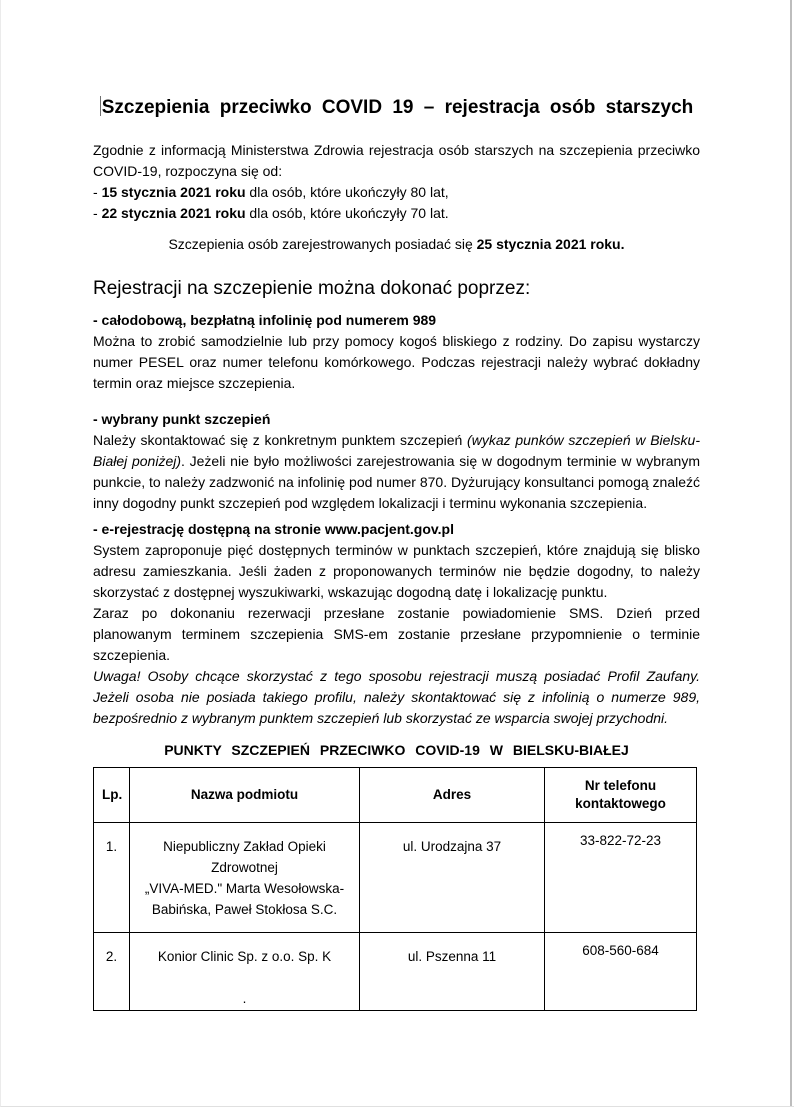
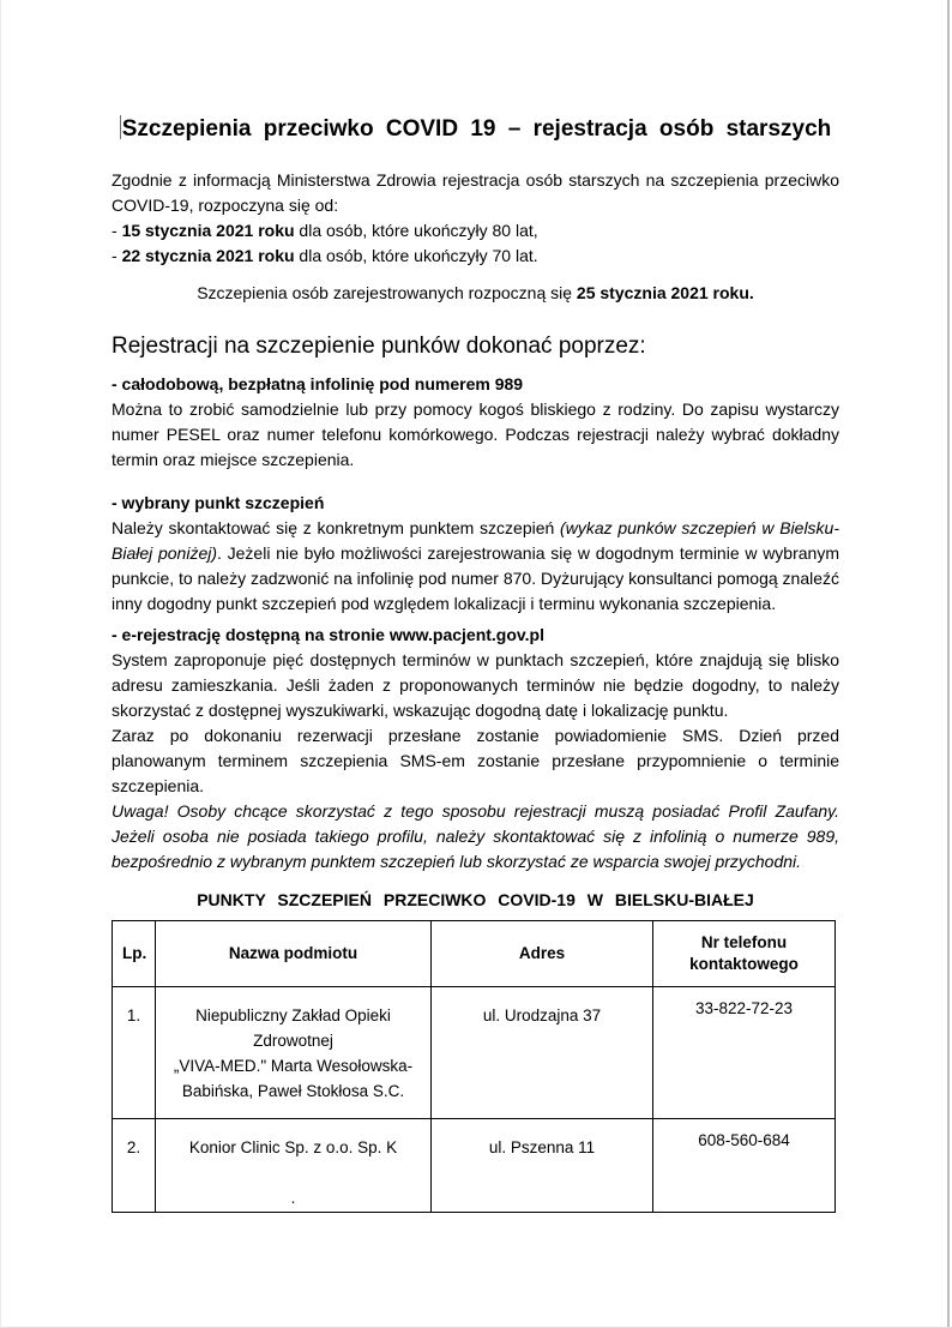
  Szczepienia przeciwko COVID 19 – rejestracja osób starszych
  Zgodnie z informacją Ministerstwa Zdrowia rejestracja osób starszych na szczepienia przeciwko COVID-19, rozpoczyna się od:
  - 15 stycznia 2021 roku dla osób, które ukończyły 80 lat,
  - 22 stycznia 2021 roku dla osób, które ukończyły 70 lat.
- Szczepienia osób zarejestrowanych posiadać się 25 stycznia 2021 roku.
+ Szczepienia osób zarejestrowanych rozpoczną się 25 stycznia 2021 roku.
- Rejestracji na szczepienie można dokonać poprzez:
+ Rejestracji na szczepienie punków dokonać poprzez:
  - całodobową, bezpłatną infolinię pod numerem 989
  Można to zrobić samodzielnie lub przy pomocy kogoś bliskiego z rodziny. Do zapisu wystarczy numer PESEL oraz numer telefonu komórkowego. Podczas rejestracji należy wybrać dokładny termin oraz miejsce szczepienia.
  - wybrany punkt szczepień
  Należy skontaktować się z konkretnym punktem szczepień (wykaz punków szczepień w Bielsku-Białej poniżej). Jeżeli nie było możliwości zarejestrowania się w dogodnym terminie w wybranym punkcie, to należy zadzwonić na infolinię pod numer 870. Dyżurujący konsultanci pomogą znaleźć inny dogodny punkt szczepień pod względem lokalizacji i terminu wykonania szczepienia.
  - e-rejestrację dostępną na stronie www.pacjent.gov.pl
  System zaproponuje pięć dostępnych terminów w punktach szczepień, które znajdują się blisko adresu zamieszkania. Jeśli żaden z proponowanych terminów nie będzie dogodny, to należy skorzystać z dostępnej wyszukiwarki, wskazując dogodną datę i lokalizację punktu.
  Zaraz po dokonaniu rezerwacji przesłane zostanie powiadomienie SMS. Dzień przed planowanym terminem szczepienia SMS-em zostanie przesłane przypomnienie o terminie szczepienia.
  Uwaga! Osoby chcące skorzystać z tego sposobu rejestracji muszą posiadać Profil Zaufany. Jeżeli osoba nie posiada takiego profilu, należy skontaktować się z infolinią o numerze 989, bezpośrednio z wybranym punktem szczepień lub skorzystać ze wsparcia swojej przychodni.
  PUNKTY SZCZEPIEŃ PRZECIWKO COVID-19 W BIELSKU-BIAŁEJ
  Lp.	Nazwa podmiotu	Adres	Nr telefonu kontaktowego
  1.	Niepubliczny Zakład Opieki Zdrowotnej „VIVA-MED." Marta Wesołowska-Babińska, Paweł Stokłosa S.C.	ul. Urodzajna 37	33-822-72-23
  2.	Konior Clinic Sp. z o.o. Sp. K .	ul. Pszenna 11	608-560-684
